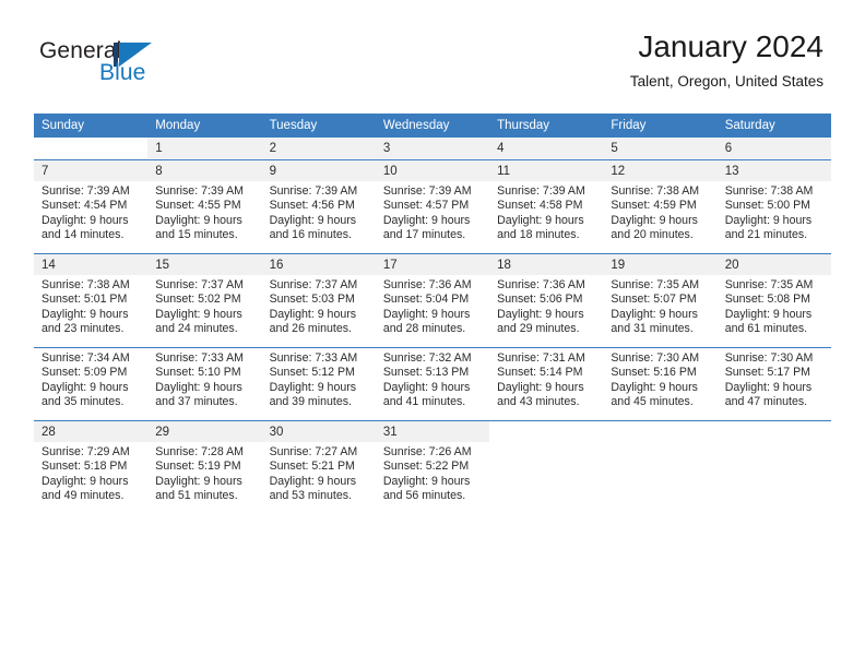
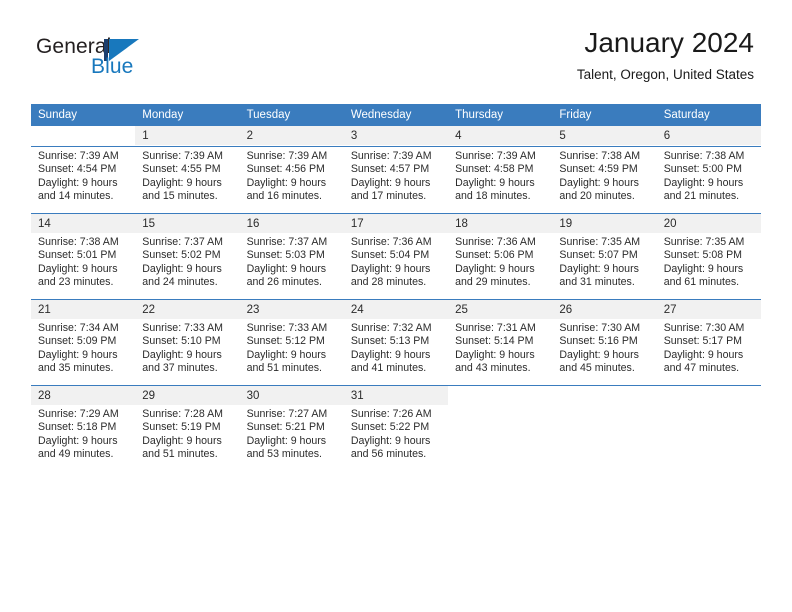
  General
  Blue
  January 2024
  Talent, Oregon, United States
  Sunday	Monday	Tuesday	Wednesday	Thursday	Friday	Saturday
  	1	2	3	4	5	6
- 7	8	9	10	11	12	13
  Sunrise: 7:39 AMSunset: 4:54 PMDaylight: 9 hoursand 14 minutes.	Sunrise: 7:39 AMSunset: 4:55 PMDaylight: 9 hoursand 15 minutes.	Sunrise: 7:39 AMSunset: 4:56 PMDaylight: 9 hoursand 16 minutes.	Sunrise: 7:39 AMSunset: 4:57 PMDaylight: 9 hoursand 17 minutes.	Sunrise: 7:39 AMSunset: 4:58 PMDaylight: 9 hoursand 18 minutes.	Sunrise: 7:38 AMSunset: 4:59 PMDaylight: 9 hoursand 20 minutes.	Sunrise: 7:38 AMSunset: 5:00 PMDaylight: 9 hoursand 21 minutes.
  14	15	16	17	18	19	20
  Sunrise: 7:38 AMSunset: 5:01 PMDaylight: 9 hoursand 23 minutes.	Sunrise: 7:37 AMSunset: 5:02 PMDaylight: 9 hoursand 24 minutes.	Sunrise: 7:37 AMSunset: 5:03 PMDaylight: 9 hoursand 26 minutes.	Sunrise: 7:36 AMSunset: 5:04 PMDaylight: 9 hoursand 28 minutes.	Sunrise: 7:36 AMSunset: 5:06 PMDaylight: 9 hoursand 29 minutes.	Sunrise: 7:35 AMSunset: 5:07 PMDaylight: 9 hoursand 31 minutes.	Sunrise: 7:35 AMSunset: 5:08 PMDaylight: 9 hoursand 61 minutes.
+ 21	22	23	24	25	26	27
- Sunrise: 7:34 AMSunset: 5:09 PMDaylight: 9 hoursand 35 minutes.	Sunrise: 7:33 AMSunset: 5:10 PMDaylight: 9 hoursand 37 minutes.	Sunrise: 7:33 AMSunset: 5:12 PMDaylight: 9 hoursand 39 minutes.	Sunrise: 7:32 AMSunset: 5:13 PMDaylight: 9 hoursand 41 minutes.	Sunrise: 7:31 AMSunset: 5:14 PMDaylight: 9 hoursand 43 minutes.	Sunrise: 7:30 AMSunset: 5:16 PMDaylight: 9 hoursand 45 minutes.	Sunrise: 7:30 AMSunset: 5:17 PMDaylight: 9 hoursand 47 minutes.
+ Sunrise: 7:34 AMSunset: 5:09 PMDaylight: 9 hoursand 35 minutes.	Sunrise: 7:33 AMSunset: 5:10 PMDaylight: 9 hoursand 37 minutes.	Sunrise: 7:33 AMSunset: 5:12 PMDaylight: 9 hoursand 51 minutes.	Sunrise: 7:32 AMSunset: 5:13 PMDaylight: 9 hoursand 41 minutes.	Sunrise: 7:31 AMSunset: 5:14 PMDaylight: 9 hoursand 43 minutes.	Sunrise: 7:30 AMSunset: 5:16 PMDaylight: 9 hoursand 45 minutes.	Sunrise: 7:30 AMSunset: 5:17 PMDaylight: 9 hoursand 47 minutes.
  28	29	30	31
  Sunrise: 7:29 AMSunset: 5:18 PMDaylight: 9 hoursand 49 minutes.	Sunrise: 7:28 AMSunset: 5:19 PMDaylight: 9 hoursand 51 minutes.	Sunrise: 7:27 AMSunset: 5:21 PMDaylight: 9 hoursand 53 minutes.	Sunrise: 7:26 AMSunset: 5:22 PMDaylight: 9 hoursand 56 minutes.
